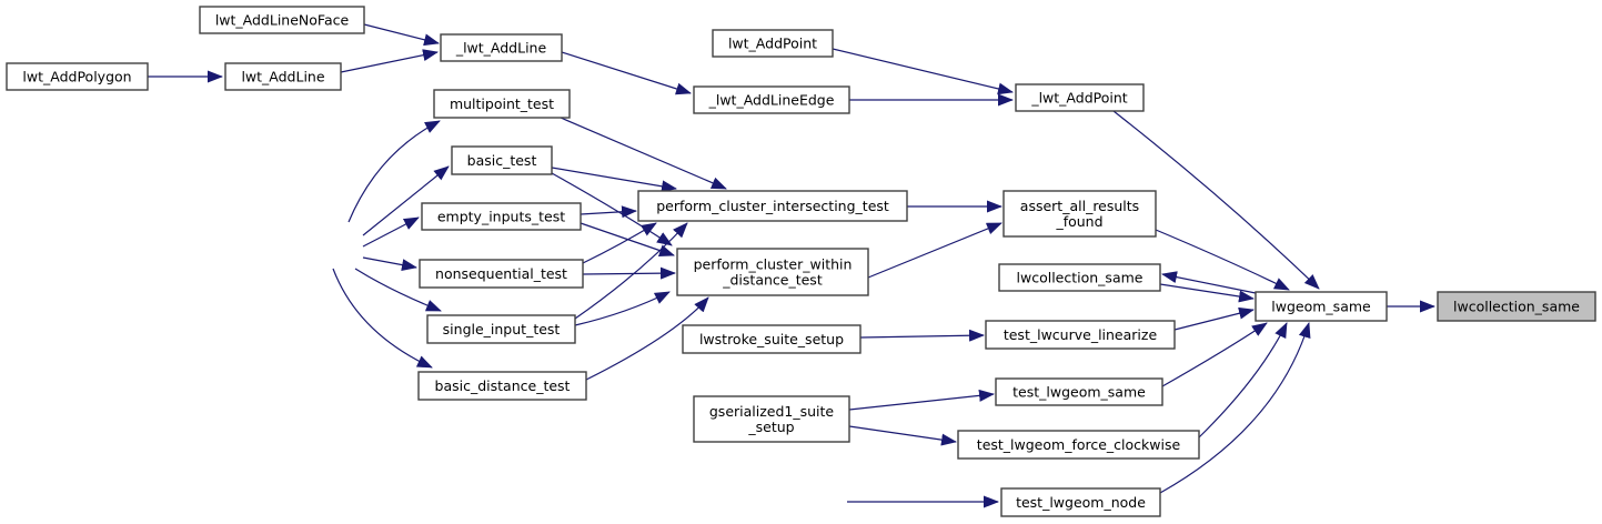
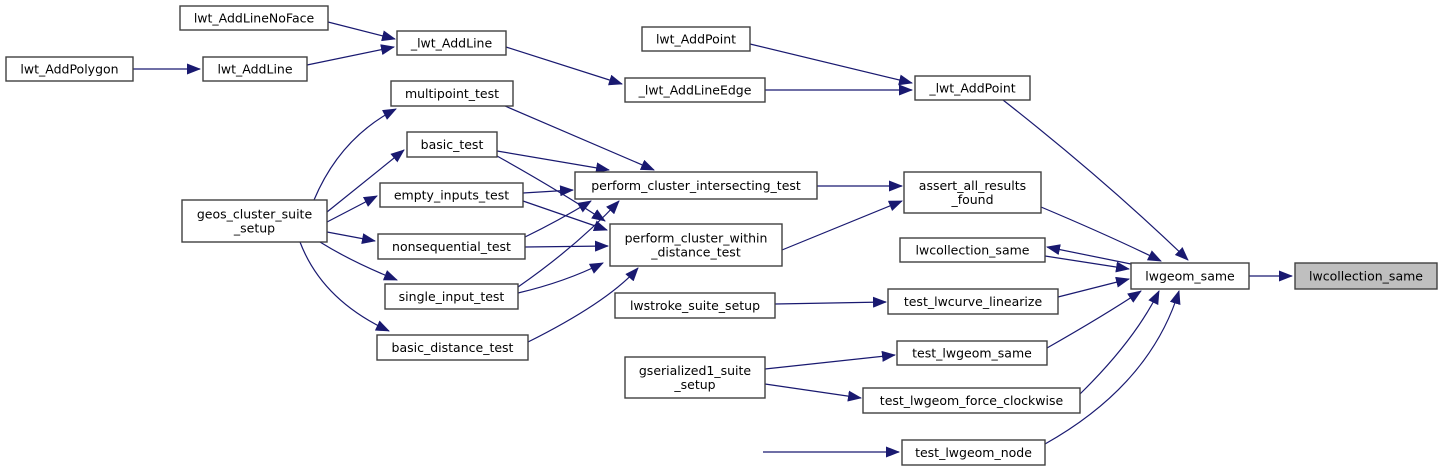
  lwt_AddLineNoFace
  lwt_AddPolygon
  lwt_AddLine
  _lwt_AddLine
  lwt_AddPoint
  _lwt_AddLineEdge
  _lwt_AddPoint
  multipoint_test
  basic_test
+ geos_cluster_suite _setup
  empty_inputs_test
  nonsequential_test
  single_input_test
  basic_distance_test
  perform_cluster_intersecting_test
  perform_cluster_within _distance_test
  assert_all_results _found
  lwcollection_same
  lwstroke_suite_setup
  test_lwcurve_linearize
  gserialized1_suite _setup
  test_lwgeom_same
  test_lwgeom_force_clockwise
  test_lwgeom_node
  lwgeom_same
  lwcollection_same
